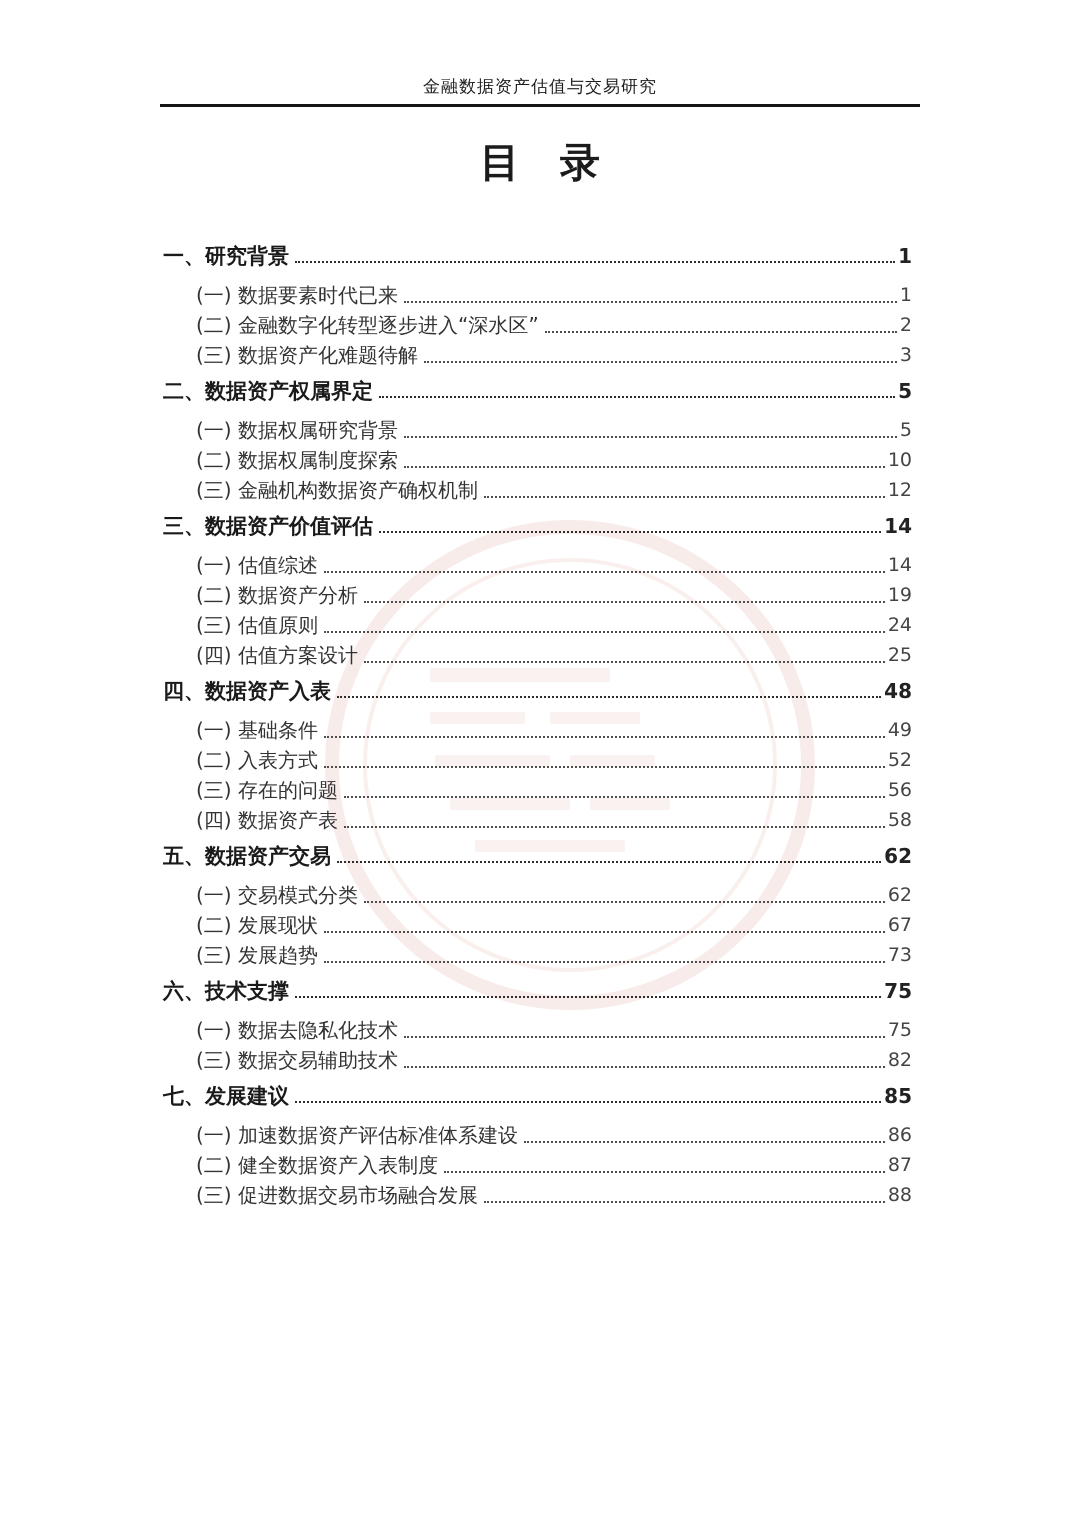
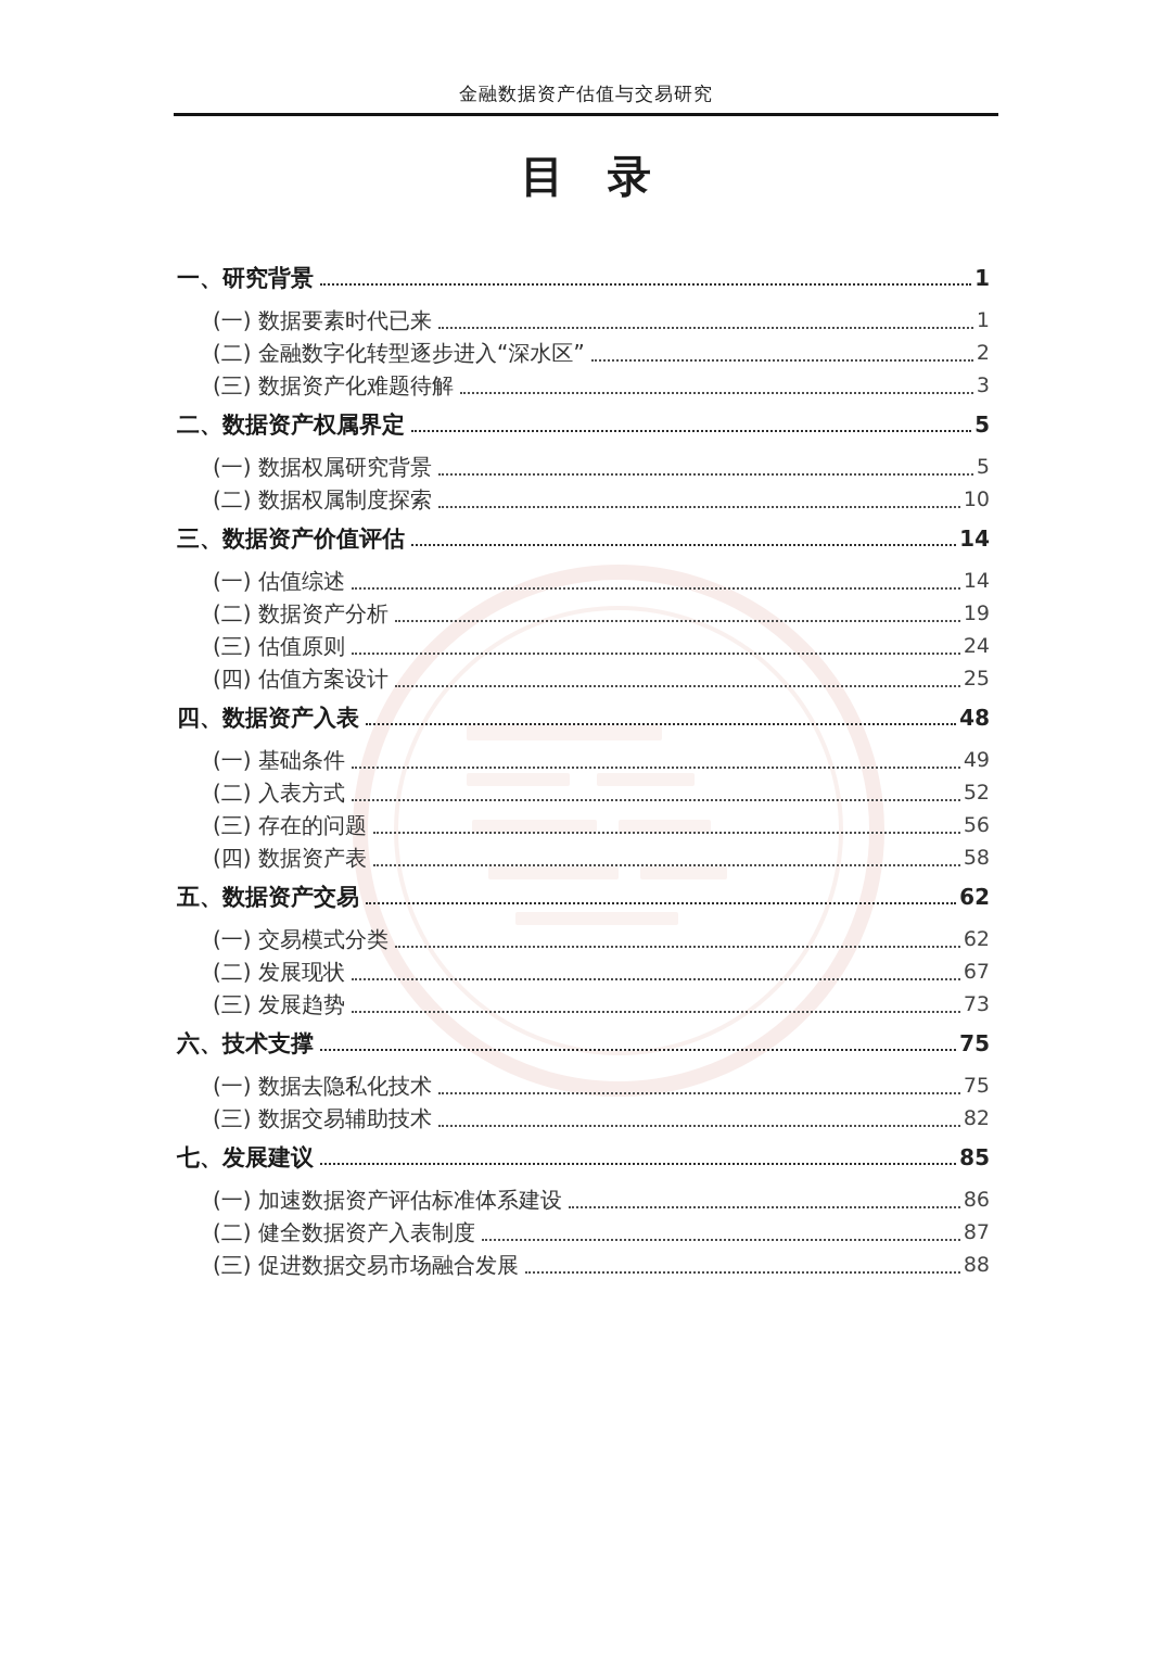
  金融数据资产估值与交易研究
  目 录
  一、研究背景
  1
  (一) 数据要素时代已来
  1
  (二) 金融数字化转型逐步进入“深水区”
  2
  (三) 数据资产化难题待解
  3
  二、数据资产权属界定
  5
  (一) 数据权属研究背景
  5
  (二) 数据权属制度探索
  10
- (三) 金融机构数据资产确权机制
- 12
  三、数据资产价值评估
  14
  (一) 估值综述
  14
  (二) 数据资产分析
  19
  (三) 估值原则
  24
  (四) 估值方案设计
  25
  四、数据资产入表
  48
  (一) 基础条件
  49
  (二) 入表方式
  52
  (三) 存在的问题
  56
  (四) 数据资产表
  58
  五、数据资产交易
  62
  (一) 交易模式分类
  62
  (二) 发展现状
  67
  (三) 发展趋势
  73
  六、技术支撑
  75
  (一) 数据去隐私化技术
  75
  (三) 数据交易辅助技术
  82
  七、发展建议
  85
  (一) 加速数据资产评估标准体系建设
  86
  (二) 健全数据资产入表制度
  87
  (三) 促进数据交易市场融合发展
  88
